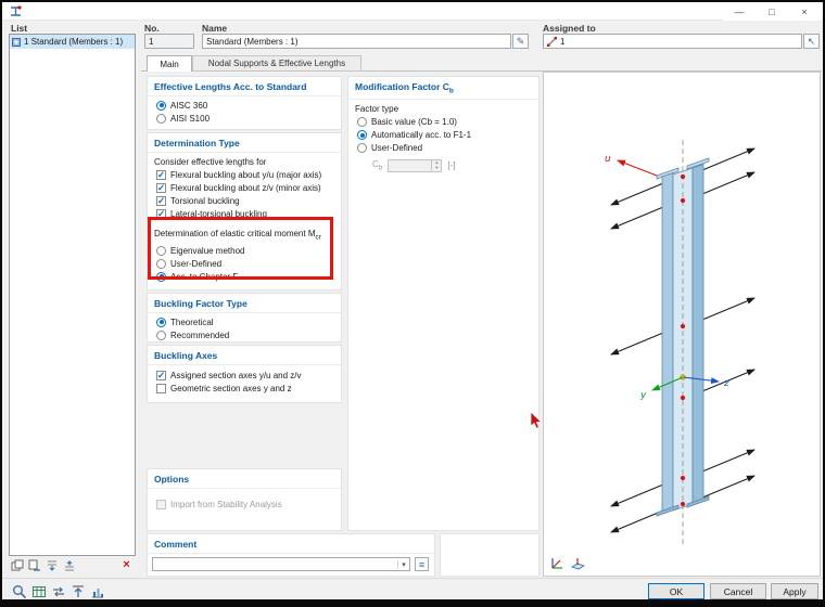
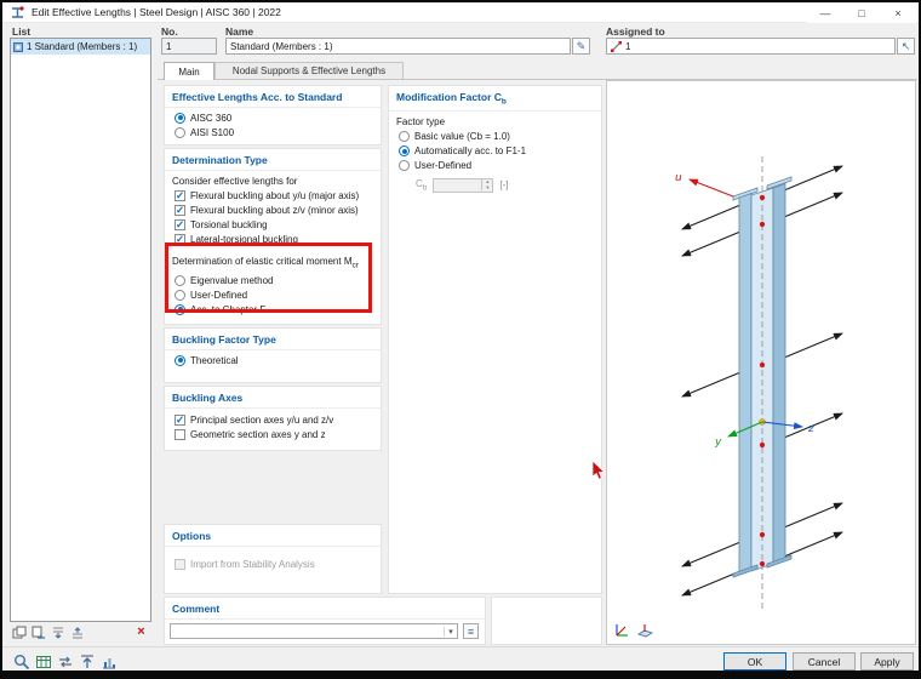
+ Edit Effective Lengths | Steel Design | AISC 360 | 2022
  —
  □
  ×
  List
  1 Standard (Members : 1)
  ×
  No.
  1
  Name
  Standard (Members : 1)
  ✎
  Assigned to
  1
  ↖
  Main
  Nodal Supports & Effective Lengths
  Effective Lengths Acc. to Standard
  AISC 360
  AISI S100
  Determination Type
  Consider effective lengths for
  ✓
  Flexural buckling about y/u (major axis)
  ✓
  Flexural buckling about z/v (minor axis)
  ✓
  Torsional buckling
  ✓
  Lateral-torsional buckling
  Determination of elastic critical moment M
  Eigenvalue method
  User-Defined
  Acc. to Chapter F
  Buckling Factor Type
  Theoretical
- Recommended
  Buckling Axes
  ✓
- Assigned section axes y/u and z/v
+ Principal section axes y/u and z/v
  Geometric section axes y and z
  Options
  Import from Stability Analysis
  Comment
  ≡
  Modification Factor C
  Factor type
  Basic value (Cb = 1.0)
  Automatically acc. to F1-1
  User-Defined
  [-]
  y
  z
  u
  OK
  Cancel
  Apply
